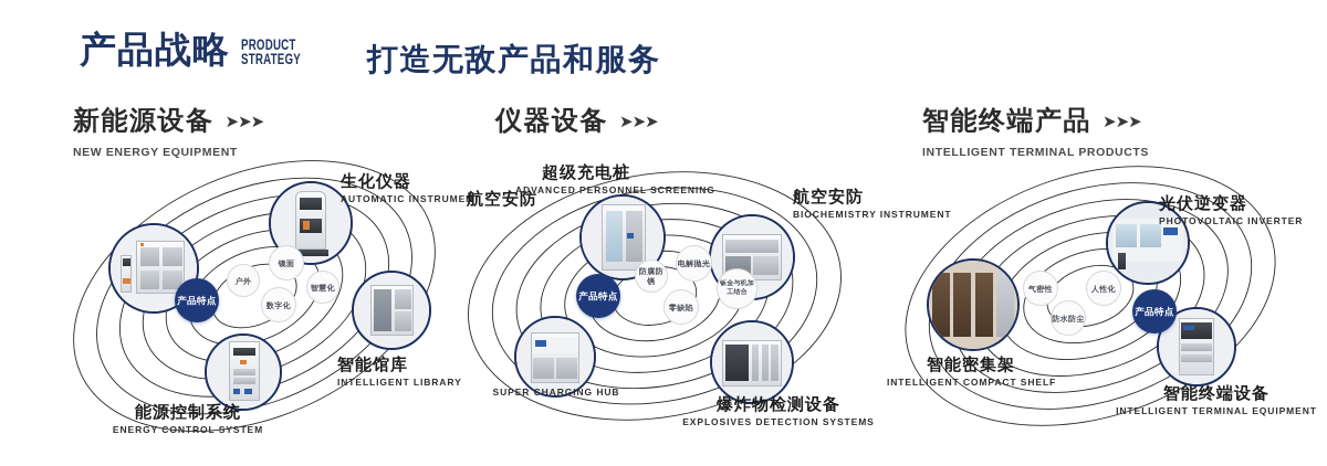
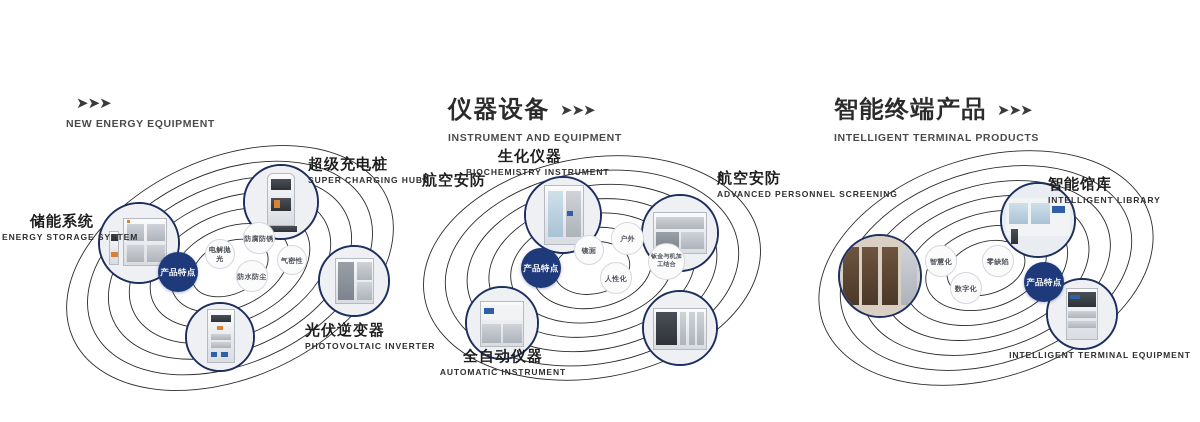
- 产品战略
- PRODUCT
- STRATEGY
- 打造无敌产品和服务
- 新能源设备
  ➤➤➤
  NEW ENERGY EQUIPMENT
  仪器设备
  ➤➤➤
+ INSTRUMENT AND EQUIPMENT
  智能终端产品
  ➤➤➤
  INTELLIGENT TERMINAL PRODUCTS
+ 储能系统
+ ENERGY STORAGE SYSTEM
- 生化仪器
+ 超级充电桩
- AUTOMATIC INSTRUMENT
+ SUPER CHARGING HUB
- 智能馆库
+ 光伏逆变器
- INTELLIGENT LIBRARY
+ PHOTOVOLTAIC INVERTER
- 能源控制系统
- ENERGY CONTROL SYSTEM
  产品特点
- 户外
+ 电解抛光
- 镜面
+ 防腐防锈
- 数字化
+ 防水防尘
- 智慧化
+ 气密性
  航空安防
- 超级充电桩
+ 生化仪器
- ADVANCED PERSONNEL SCREENING
+ BIOCHEMISTRY INSTRUMENT
  航空安防
- BIOCHEMISTRY INSTRUMENT
+ ADVANCED PERSONNEL SCREENING
+ 全自动仪器
- SUPER CHARGING HUB
+ AUTOMATIC INSTRUMENT
- 爆炸物检测设备
- EXPLOSIVES DETECTION SYSTEMS
  产品特点
- 防腐防锈
+ 镜面
- 电解抛光
+ 户外
- 零缺陷
+ 人性化
- 光伏逆变器
+ 智能馆库
- PHOTOVOLTAIC INVERTER
+ INTELLIGENT LIBRARY
- 智能密集架
- INTELLIGENT COMPACT SHELF
- 智能终端设备
  INTELLIGENT TERMINAL EQUIPMENT
  产品特点
- 气密性
+ 智慧化
- 人性化
+ 零缺陷
- 防水防尘
+ 数字化
